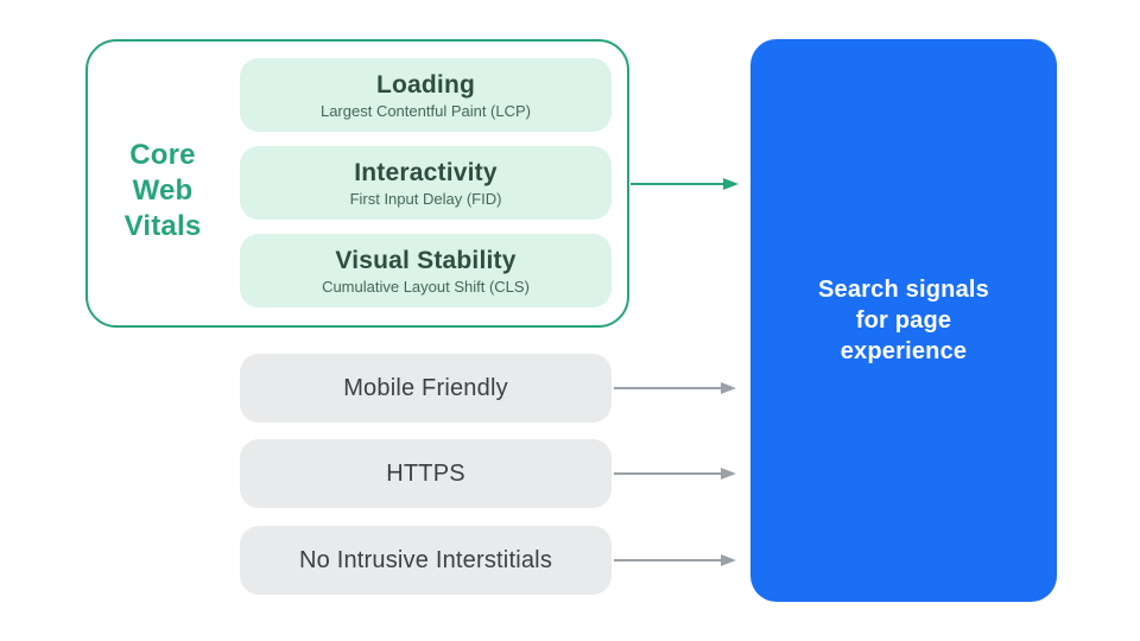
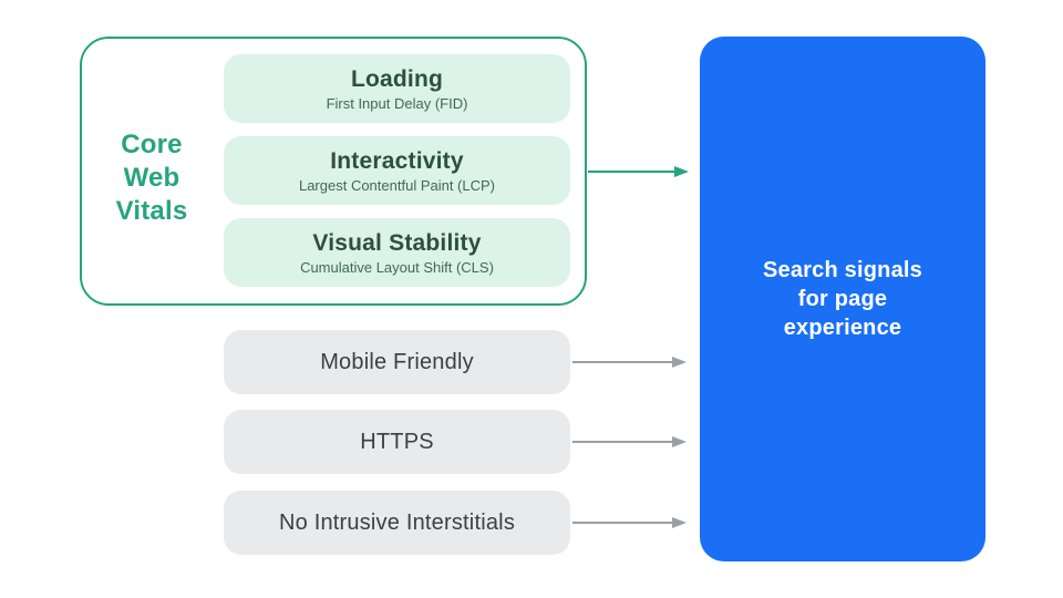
  Core
  Web
  Vitals
  Loading
- Largest Contentful Paint (LCP)
+ First Input Delay (FID)
  Interactivity
- First Input Delay (FID)
+ Largest Contentful Paint (LCP)
  Visual Stability
  Cumulative Layout Shift (CLS)
  Mobile Friendly
  HTTPS
  No Intrusive Interstitials
  Search signals
  for page
  experience
